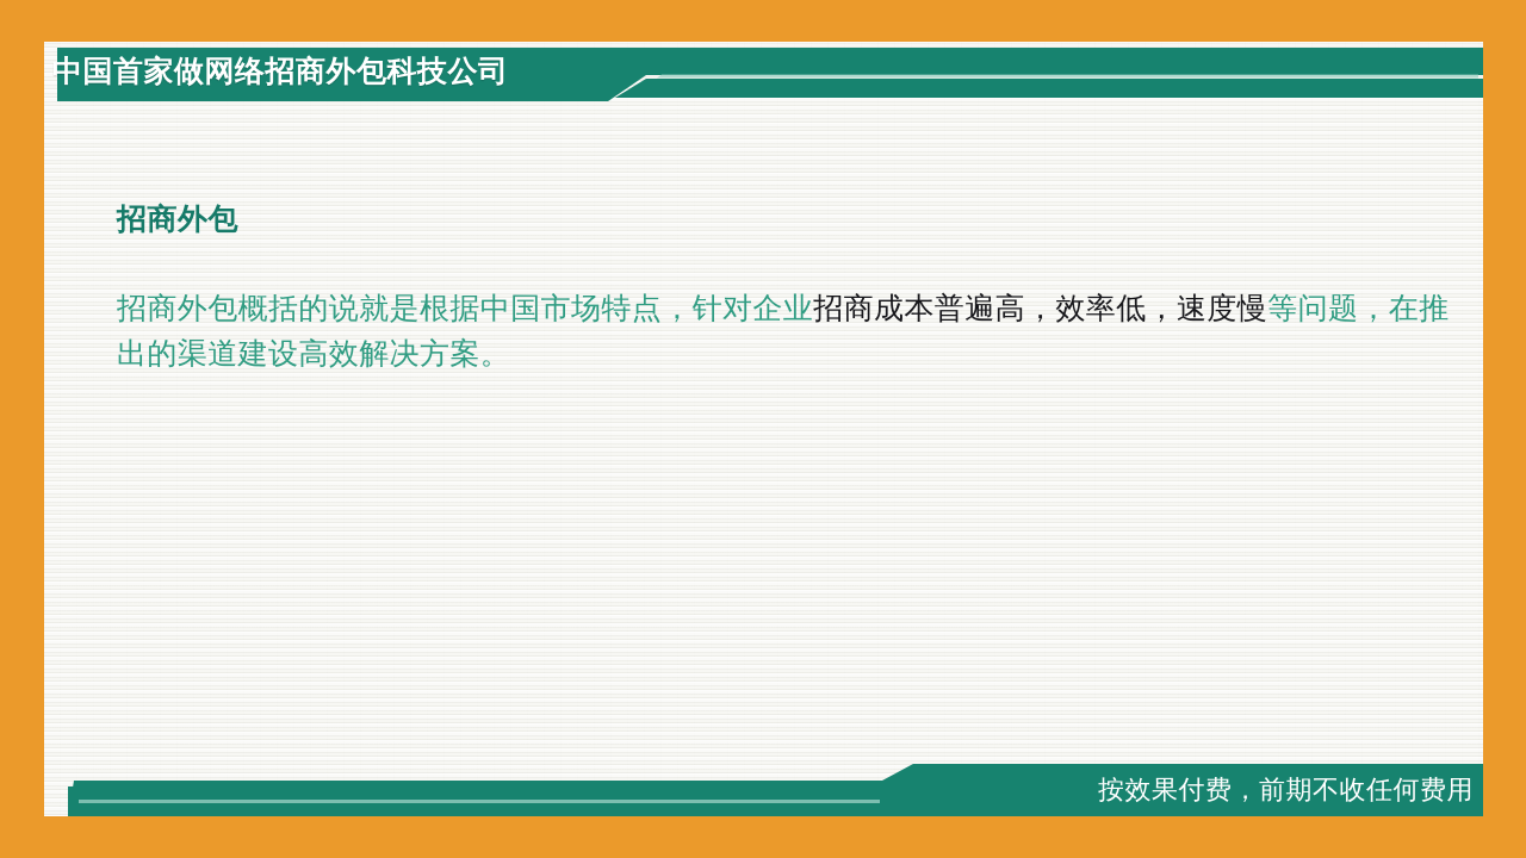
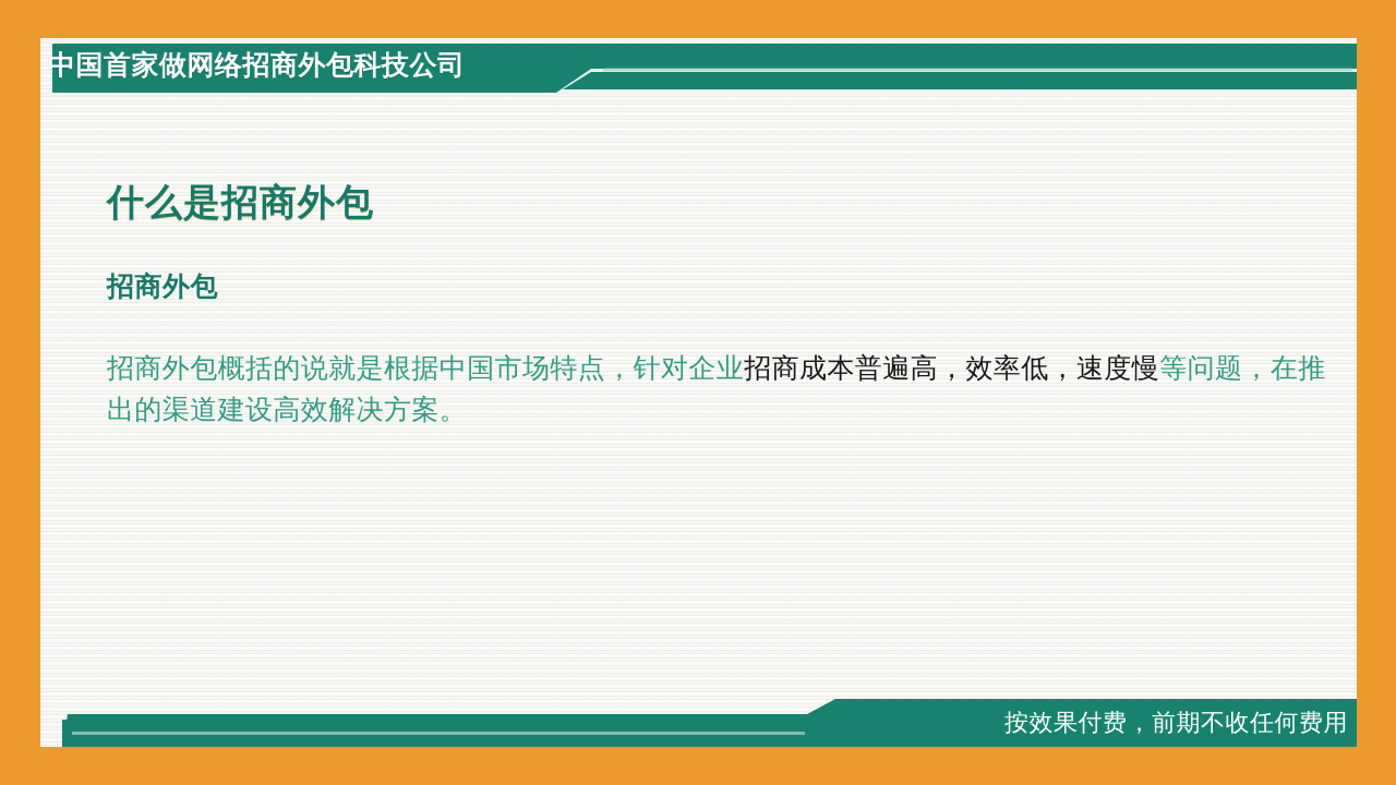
  中国首家做网络招商外包科技公司
+ 什么是招商外包
  招商外包
  招商外包概括的说就是根据中国市场特点，针对企业招商成本普遍高，效率低，速度慢等问题，在推出的渠道建设高效解决方案。
  按效果付费，前期不收任何费用
